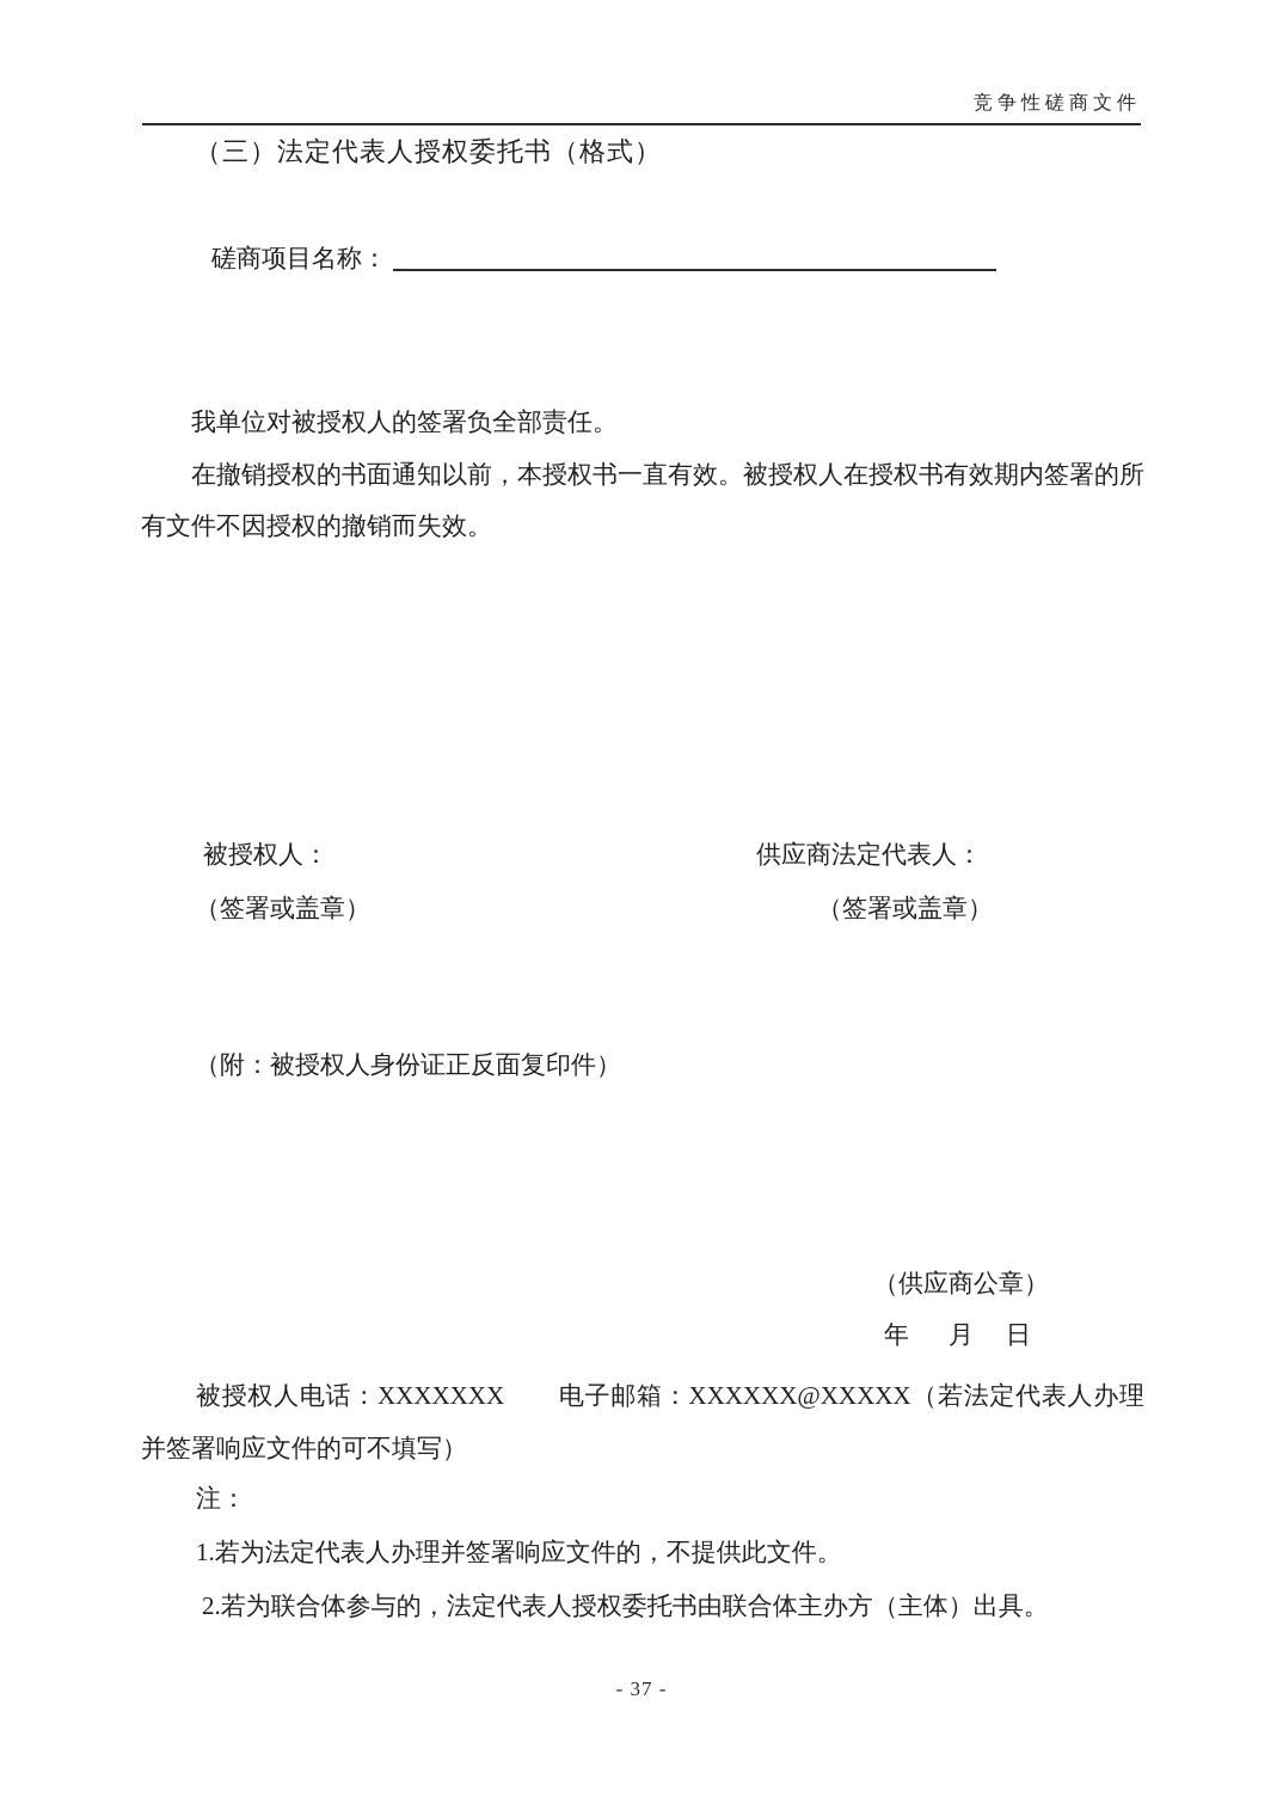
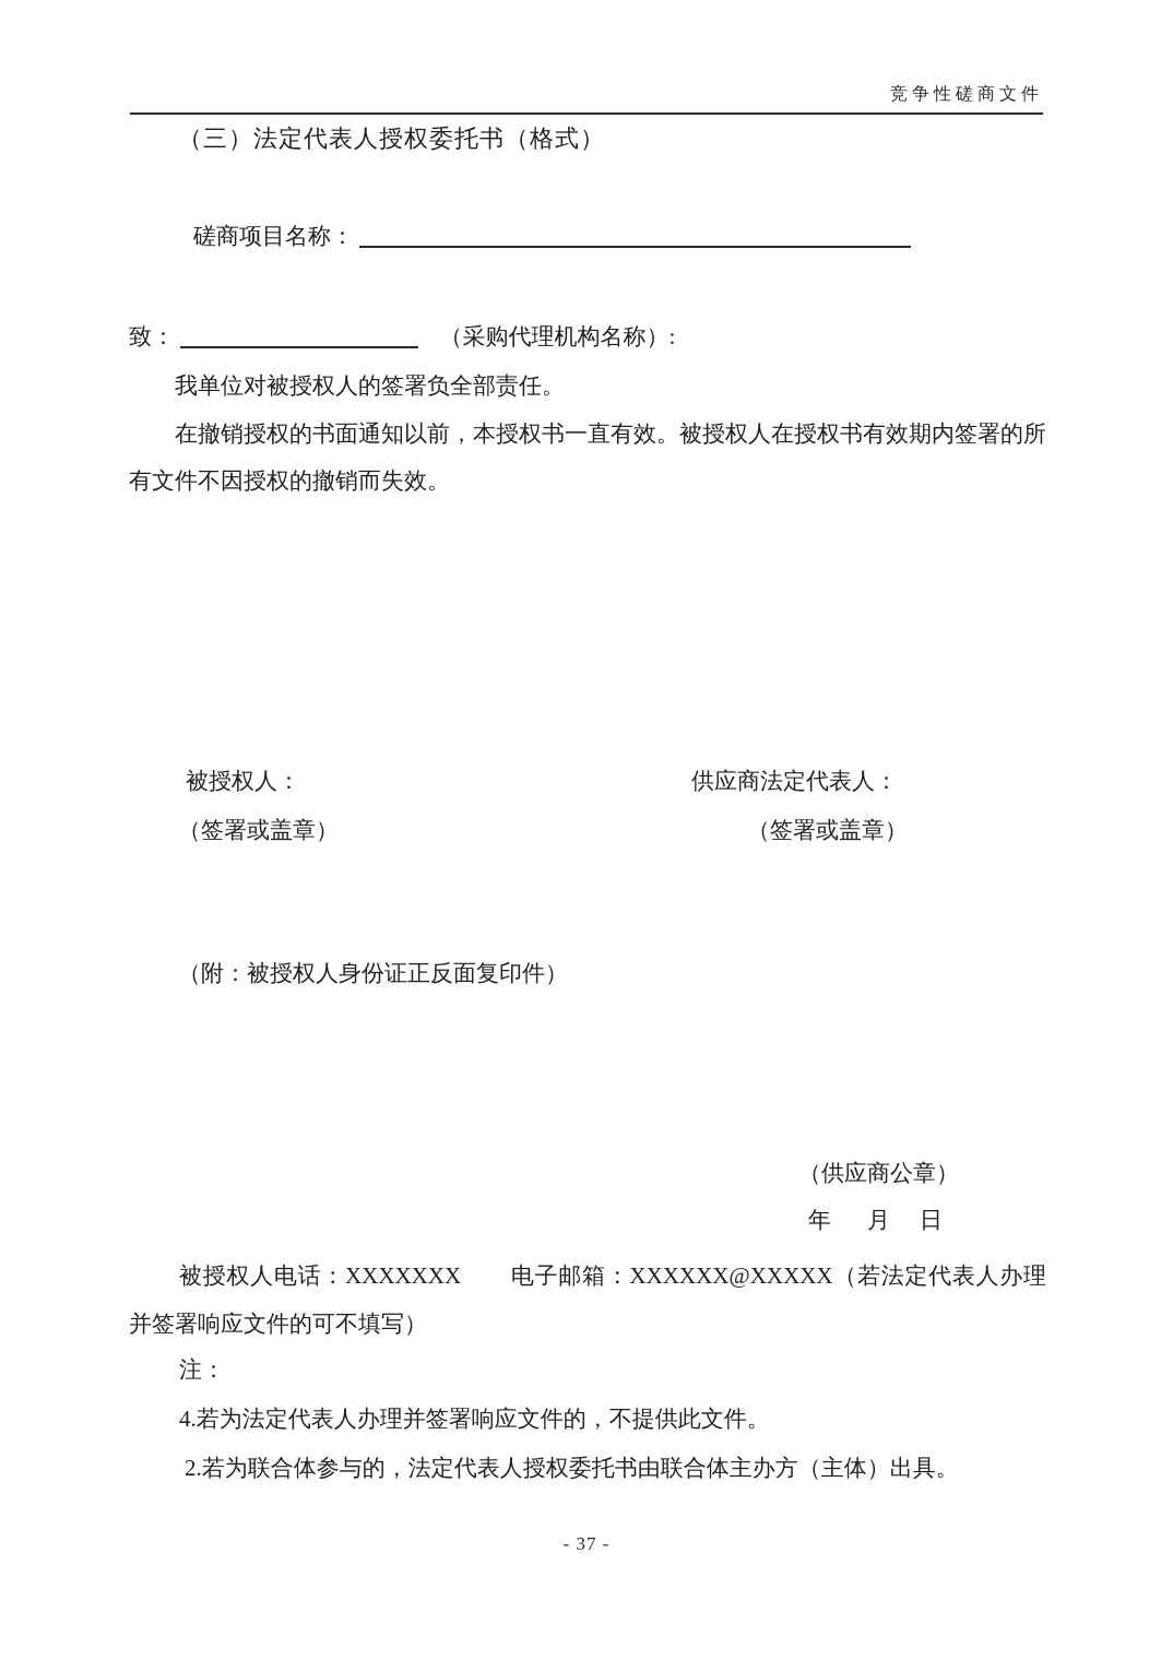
  竞争性磋商文件
  （三）法定代表人授权委托书（格式）
  磋商项目名称：
+ 致： （采购代理机构名称）:
  我单位对被授权人的签署负全部责任。
  在撤销授权的书面通知以前，本授权书一直有效。被授权人在授权书有效期内签署的所有文件不因授权的撤销而失效。
  被授权人：
  供应商法定代表人：
  （签署或盖章）
  （签署或盖章）
  （附：被授权人身份证正反面复印件）
  （供应商公章）
  年 月 日
  被授权人电话：XXXXXXX 电子邮箱：XXXXXX@XXXXX（若法定代表人办理并签署响应文件的可不填写）
  注：
- 1.若为法定代表人办理并签署响应文件的，不提供此文件。
+ 4.若为法定代表人办理并签署响应文件的，不提供此文件。
  2.若为联合体参与的，法定代表人授权委托书由联合体主办方（主体）出具。
  - 37 -
